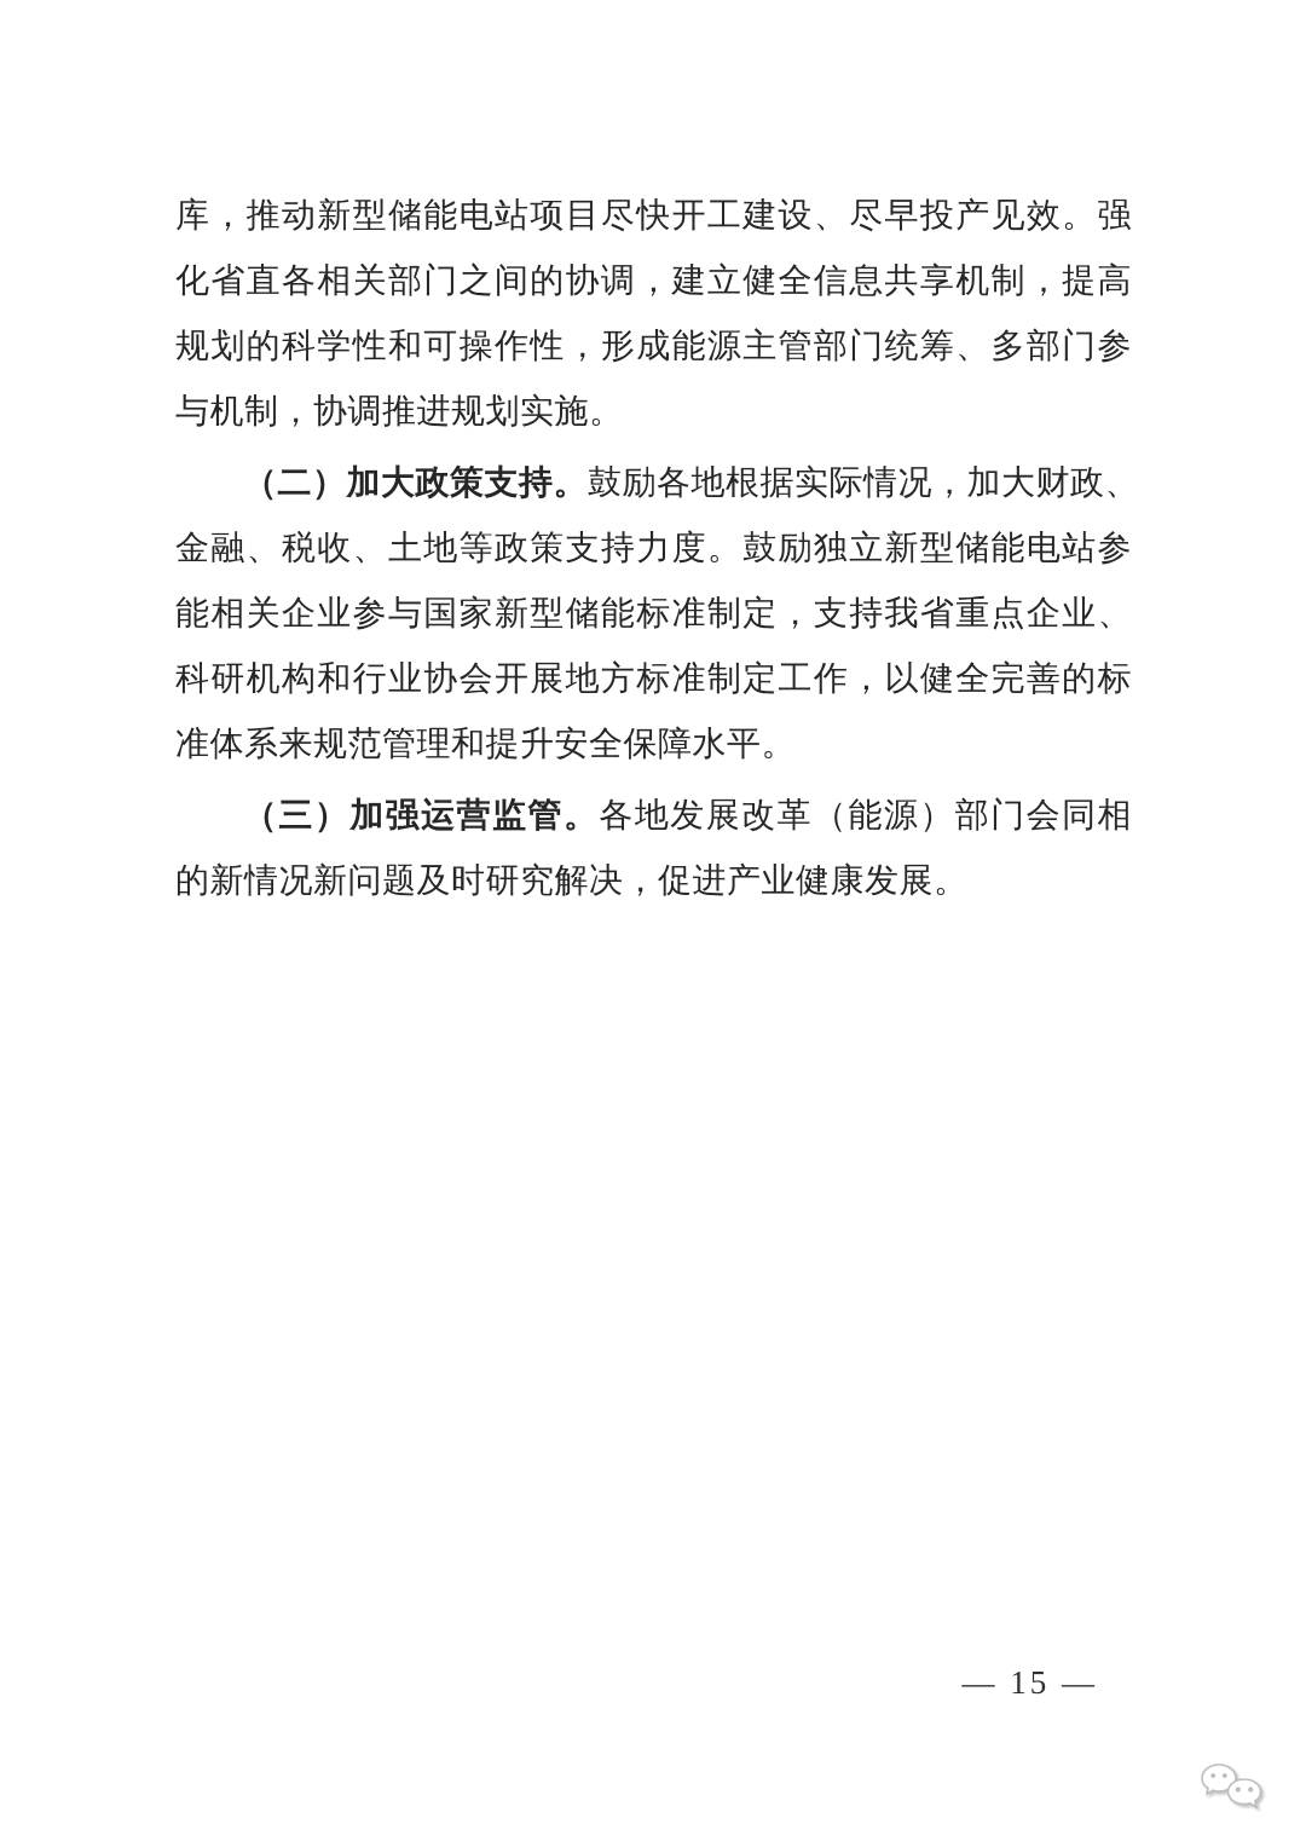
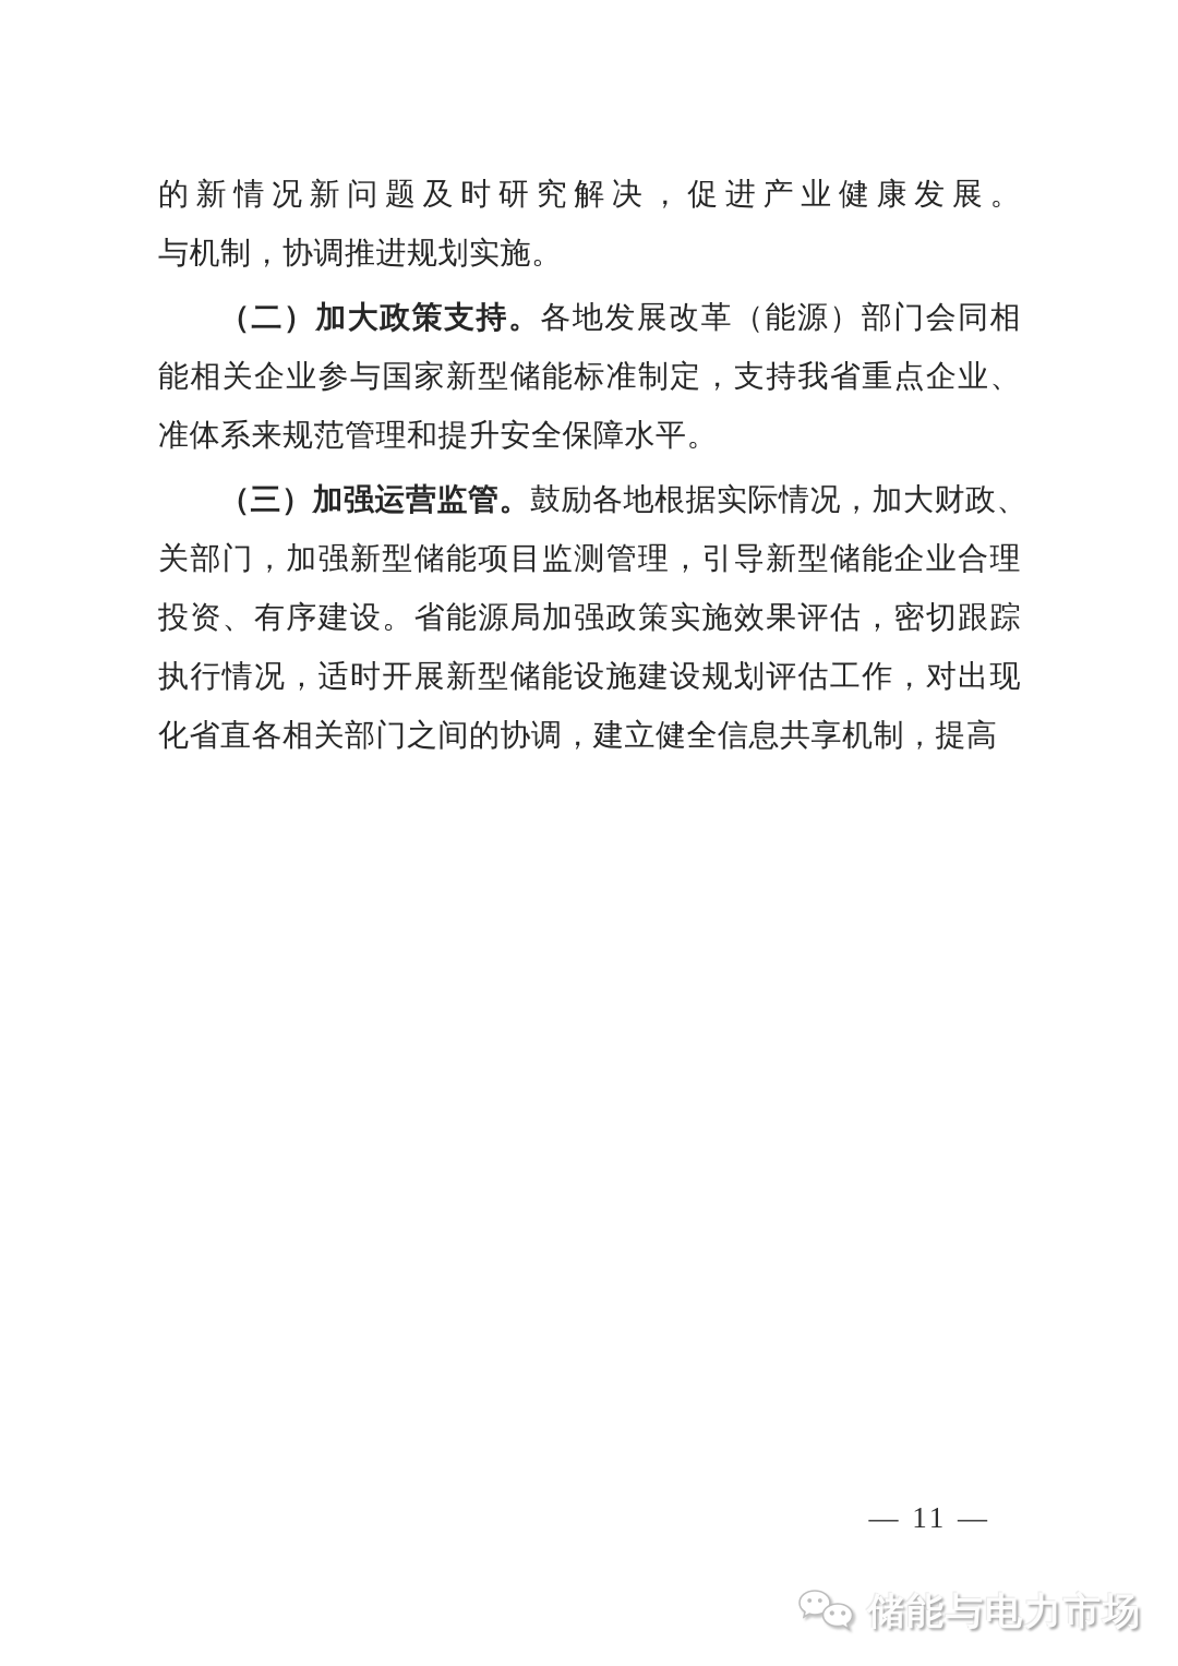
- 库，推动新型储能电站项目尽快开工建设、尽早投产见效。强
- 化省直各相关部门之间的协调，建立健全信息共享机制，提高
+ 的新情况新问题及时研究解决，促进产业健康发展。
- 规划的科学性和可操作性，形成能源主管部门统筹、多部门参
  与机制，协调推进规划实施。
- （二）加大政策支持。鼓励各地根据实际情况，加大财政、
+ （二）加大政策支持。各地发展改革（能源）部门会同相
- 金融、税收、土地等政策支持力度。鼓励独立新型储能电站参
  能相关企业参与国家新型储能标准制定，支持我省重点企业、
- 科研机构和行业协会开展地方标准制定工作，以健全完善的标
  准体系来规范管理和提升安全保障水平。
- （三）加强运营监管。各地发展改革（能源）部门会同相
+ （三）加强运营监管。鼓励各地根据实际情况，加大财政、
+ 关部门，加强新型储能项目监测管理，引导新型储能企业合理
+ 投资、有序建设。省能源局加强政策实施效果评估，密切跟踪
+ 执行情况，适时开展新型储能设施建设规划评估工作，对出现
- 的新情况新问题及时研究解决，促进产业健康发展。
+ 化省直各相关部门之间的协调，建立健全信息共享机制，提高
- — 15 —
+ — 11 —
+ 储能与电力市场
